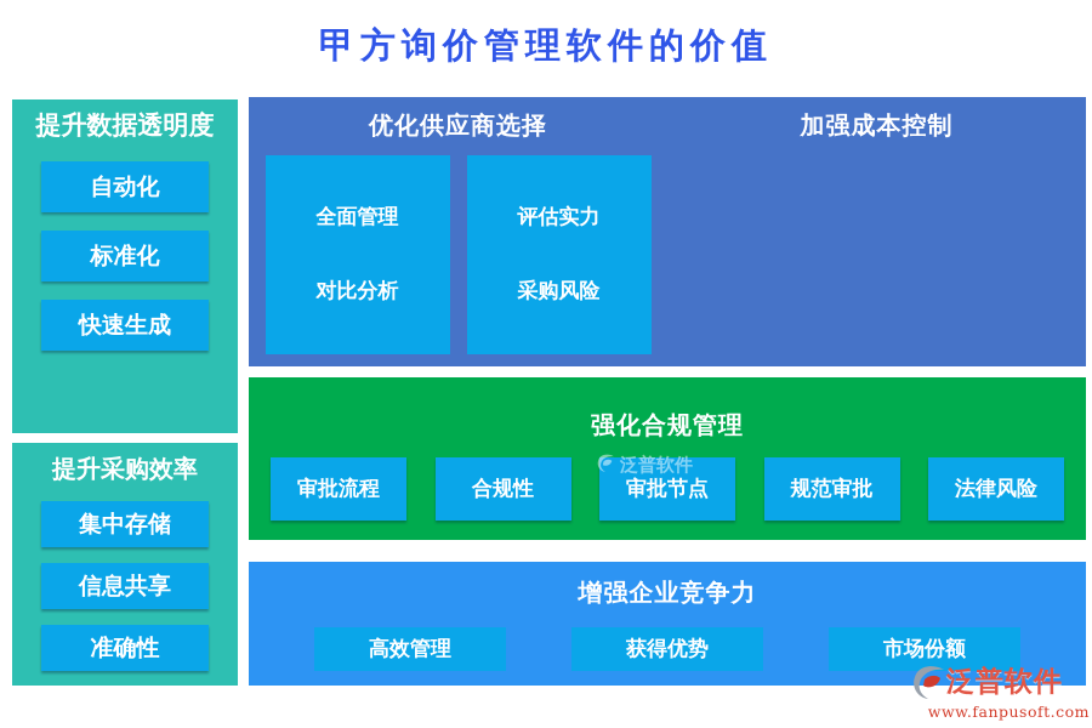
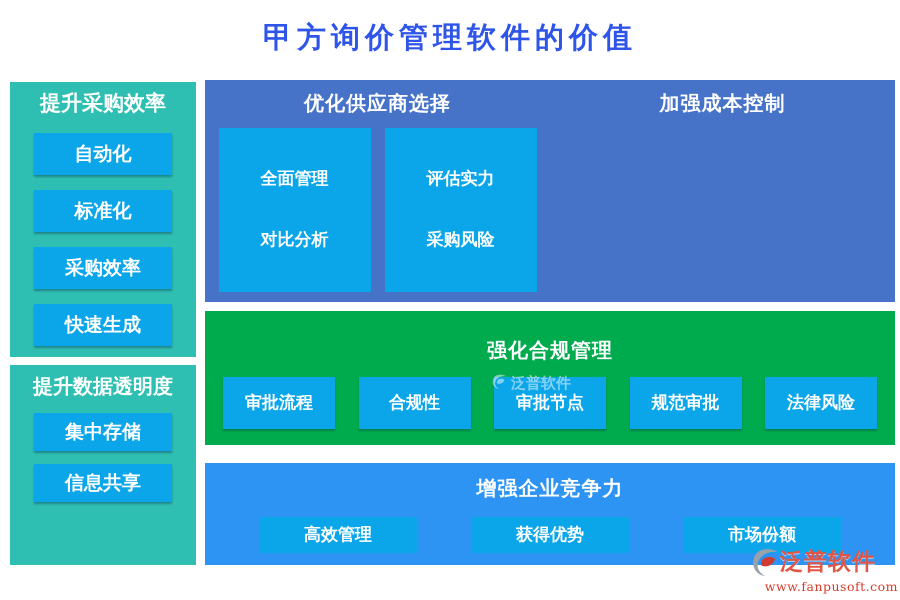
  甲方询价管理软件的价值
- 提升数据透明度
+ 提升采购效率
  自动化
  标准化
+ 采购效率
  快速生成
- 提升采购效率
+ 提升数据透明度
  集中存储
  信息共享
- 准确性
  优化供应商选择
  全面管理
  对比分析
  评估实力
  采购风险
  加强成本控制
  强化合规管理
  审批流程
  合规性
  审批节点
  规范审批
  法律风险
  泛普软件
  增强企业竞争力
  高效管理
  获得优势
  市场份额
  泛普软件
  www.fanpusoft.com
